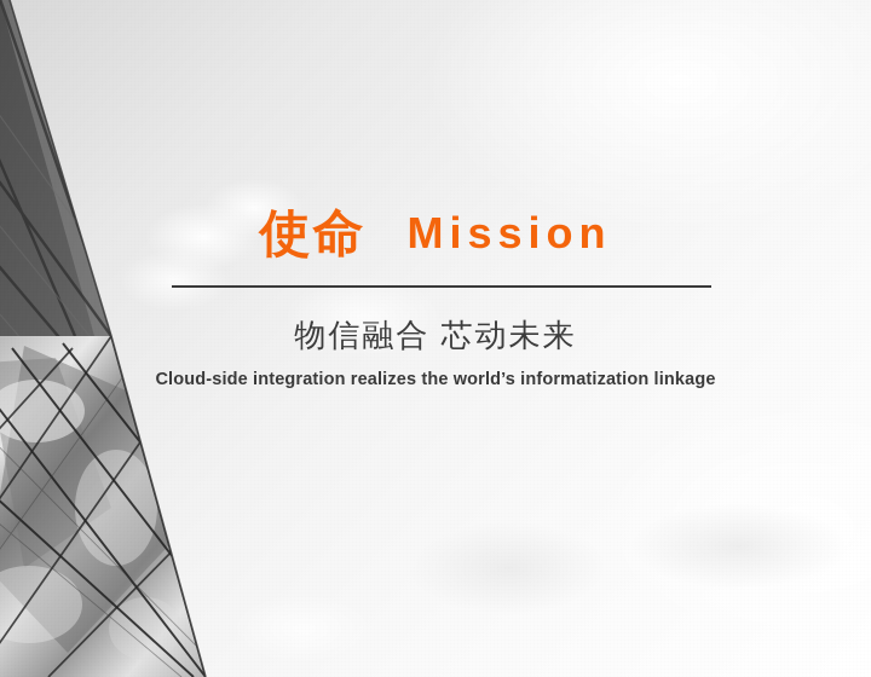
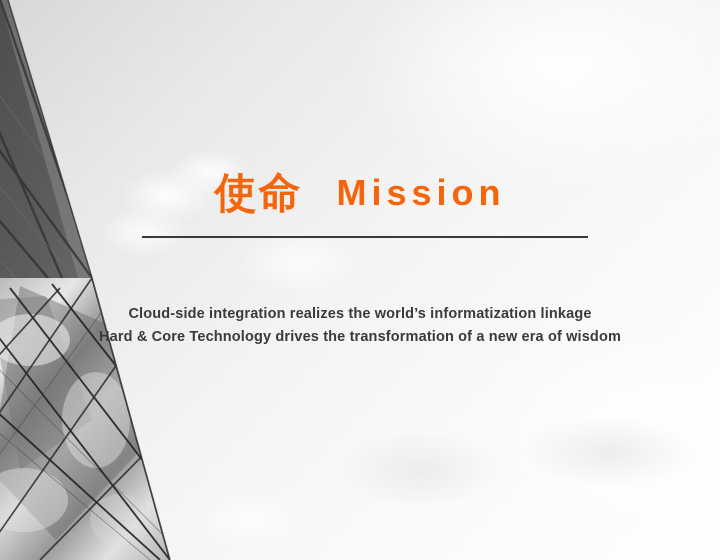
  使命 Mission
- 物信融合 芯动未来
  Cloud-side integration realizes the world’s informatization linkage
+ Hard & Core Technology drives the transformation of a new era of wisdom
